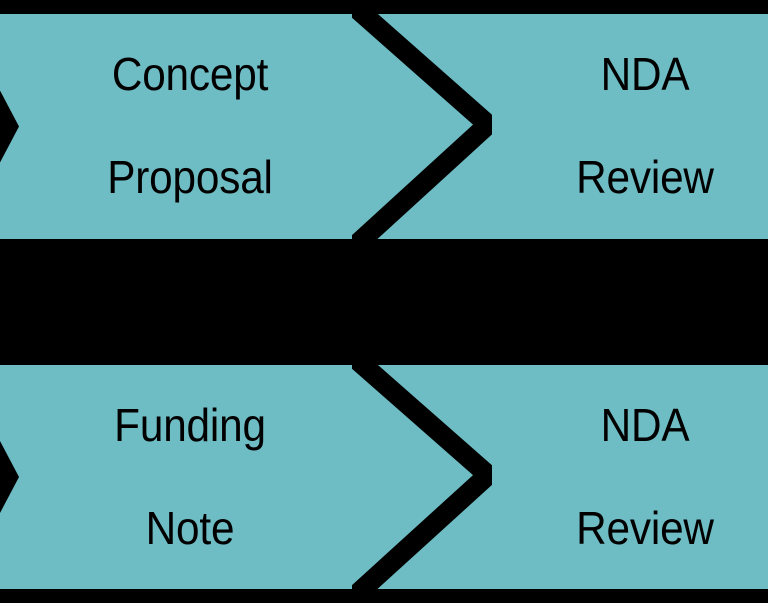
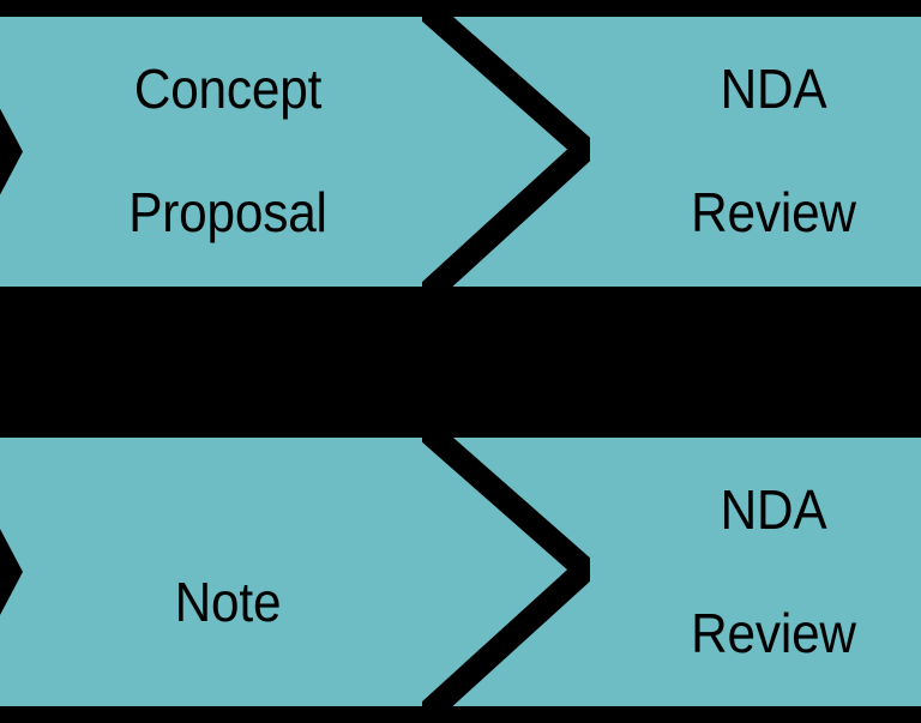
  Concept
  Proposal
  NDA
  Review
- Funding
  Note
  NDA
  Review
